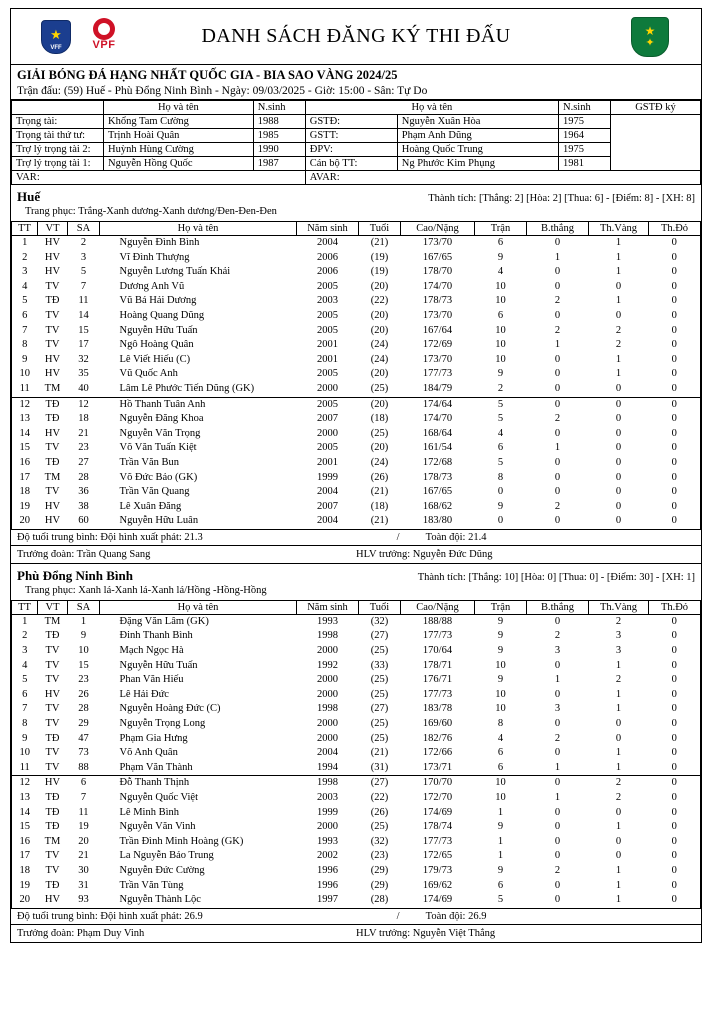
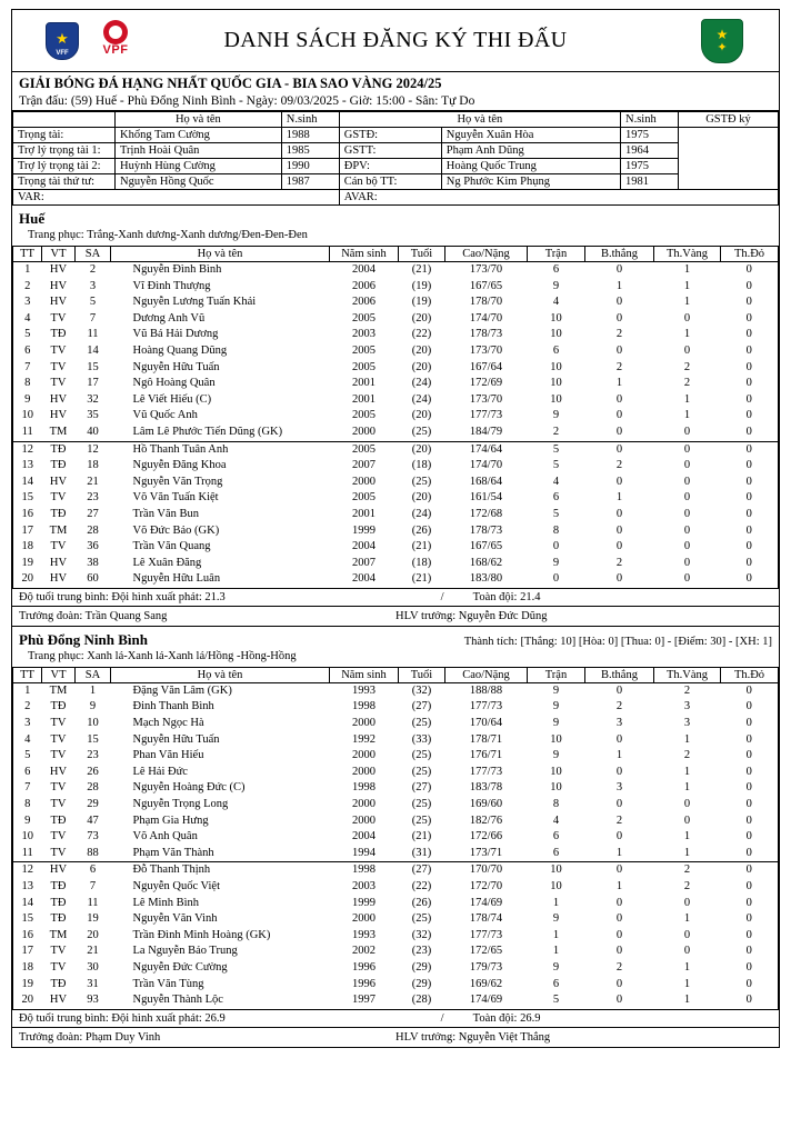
  ★
  VPF
  DANH SÁCH ĐĂNG KÝ THI ĐẤU
  ★
  ✦
  GIẢI BÓNG ĐÁ HẠNG NHẤT QUỐC GIA - BIA SAO VÀNG 2024/25
  Trận đấu: (59) Huế - Phù Đổng Ninh Bình - Ngày: 09/03/2025 - Giờ: 15:00 - Sân: Tự Do
  	Họ và tên	N.sinh	Họ và tên	N.sinh	GSTĐ ký
  Trọng tài:	Khổng Tam Cường	1988	GSTĐ:	Nguyễn Xuân Hòa	1975
- Trọng tài thứ tư:	Trịnh Hoài Quân	1985	GSTT:	Phạm Anh Dũng	1964
+ Trợ lý trọng tài 1:	Trịnh Hoài Quân	1985	GSTT:	Phạm Anh Dũng	1964
  Trợ lý trọng tài 2:	Huỳnh Hùng Cường	1990	ĐPV:	Hoàng Quốc Trung	1975
- Trợ lý trọng tài 1:	Nguyễn Hồng Quốc	1987	Cán bộ TT:	Ng Phước Kim Phụng	1981
+ Trọng tài thứ tư:	Nguyễn Hồng Quốc	1987	Cán bộ TT:	Ng Phước Kim Phụng	1981
  VAR:	AVAR:
  Huế
- Thành tích: [Thắng: 2] [Hòa: 2] [Thua: 6] - [Điểm: 8] - [XH: 8]
  Trang phục: Trắng-Xanh dương-Xanh dương/Đen-Đen-Đen
  TT	VT	SA	Họ và tên	Năm sinh	Tuổi	Cao/Nặng	Trận	B.thắng	Th.Vàng	Th.Đỏ
  1	HV	2	Nguyễn Đình Bình	2004	(21)	173/70	6	0	1	0
  2	HV	3	Vĩ Đình Thượng	2006	(19)	167/65	9	1	1	0
  3	HV	5	Nguyễn Lương Tuấn Khải	2006	(19)	178/70	4	0	1	0
  4	TV	7	Dương Anh Vũ	2005	(20)	174/70	10	0	0	0
  5	TĐ	11	Vũ Bá Hải Dương	2003	(22)	178/73	10	2	1	0
  6	TV	14	Hoàng Quang Dũng	2005	(20)	173/70	6	0	0	0
  7	TV	15	Nguyễn Hữu Tuấn	2005	(20)	167/64	10	2	2	0
  8	TV	17	Ngô Hoàng Quân	2001	(24)	172/69	10	1	2	0
  9	HV	32	Lê Viết Hiếu (C)	2001	(24)	173/70	10	0	1	0
  10	HV	35	Vũ Quốc Anh	2005	(20)	177/73	9	0	1	0
  11	TM	40	Lâm Lê Phước Tiến Dũng (GK)	2000	(25)	184/79	2	0	0	0
  12	TĐ	12	Hồ Thanh Tuân Anh	2005	(20)	174/64	5	0	0	0
  13	TĐ	18	Nguyễn Đăng Khoa	2007	(18)	174/70	5	2	0	0
  14	HV	21	Nguyễn Văn Trọng	2000	(25)	168/64	4	0	0	0
  15	TV	23	Võ Văn Tuấn Kiệt	2005	(20)	161/54	6	1	0	0
  16	TĐ	27	Trần Văn Bun	2001	(24)	172/68	5	0	0	0
  17	TM	28	Võ Đức Bảo (GK)	1999	(26)	178/73	8	0	0	0
  18	TV	36	Trần Văn Quang	2004	(21)	167/65	0	0	0	0
  19	HV	38	Lê Xuân Đăng	2007	(18)	168/62	9	2	0	0
  20	HV	60	Nguyễn Hữu Luân	2004	(21)	183/80	0	0	0	0
  Độ tuổi trung bình: Đội hình xuất phát: 21.3
  / Toàn đội: 21.4
  Trưởng đoàn: Trần Quang Sang
  HLV trưởng: Nguyễn Đức Dũng
  Phù Đổng Ninh Bình
  Thành tích: [Thắng: 10] [Hòa: 0] [Thua: 0] - [Điểm: 30] - [XH: 1]
  Trang phục: Xanh lá-Xanh lá-Xanh lá/Hồng -Hồng-Hồng
  TT	VT	SA	Họ và tên	Năm sinh	Tuổi	Cao/Nặng	Trận	B.thắng	Th.Vàng	Th.Đỏ
  1	TM	1	Đặng Văn Lâm (GK)	1993	(32)	188/88	9	0	2	0
  2	TĐ	9	Đinh Thanh Bình	1998	(27)	177/73	9	2	3	0
  3	TV	10	Mạch Ngọc Hà	2000	(25)	170/64	9	3	3	0
  4	TV	15	Nguyễn Hữu Tuấn	1992	(33)	178/71	10	0	1	0
  5	TV	23	Phan Văn Hiếu	2000	(25)	176/71	9	1	2	0
  6	HV	26	Lê Hải Đức	2000	(25)	177/73	10	0	1	0
  7	TV	28	Nguyễn Hoàng Đức (C)	1998	(27)	183/78	10	3	1	0
  8	TV	29	Nguyễn Trọng Long	2000	(25)	169/60	8	0	0	0
  9	TĐ	47	Phạm Gia Hưng	2000	(25)	182/76	4	2	0	0
  10	TV	73	Võ Anh Quân	2004	(21)	172/66	6	0	1	0
  11	TV	88	Phạm Văn Thành	1994	(31)	173/71	6	1	1	0
  12	HV	6	Đỗ Thanh Thịnh	1998	(27)	170/70	10	0	2	0
  13	TĐ	7	Nguyễn Quốc Việt	2003	(22)	172/70	10	1	2	0
  14	TĐ	11	Lê Minh Bình	1999	(26)	174/69	1	0	0	0
  15	TĐ	19	Nguyễn Văn Vinh	2000	(25)	178/74	9	0	1	0
  16	TM	20	Trần Đình Minh Hoàng (GK)	1993	(32)	177/73	1	0	0	0
  17	TV	21	La Nguyễn Bảo Trung	2002	(23)	172/65	1	0	0	0
  18	TV	30	Nguyễn Đức Cường	1996	(29)	179/73	9	2	1	0
  19	TĐ	31	Trần Văn Tùng	1996	(29)	169/62	6	0	1	0
  20	HV	93	Nguyễn Thành Lộc	1997	(28)	174/69	5	0	1	0
  Độ tuổi trung bình: Đội hình xuất phát: 26.9
  / Toàn đội: 26.9
  Trưởng đoàn: Phạm Duy Vinh
  HLV trưởng: Nguyễn Việt Thắng
